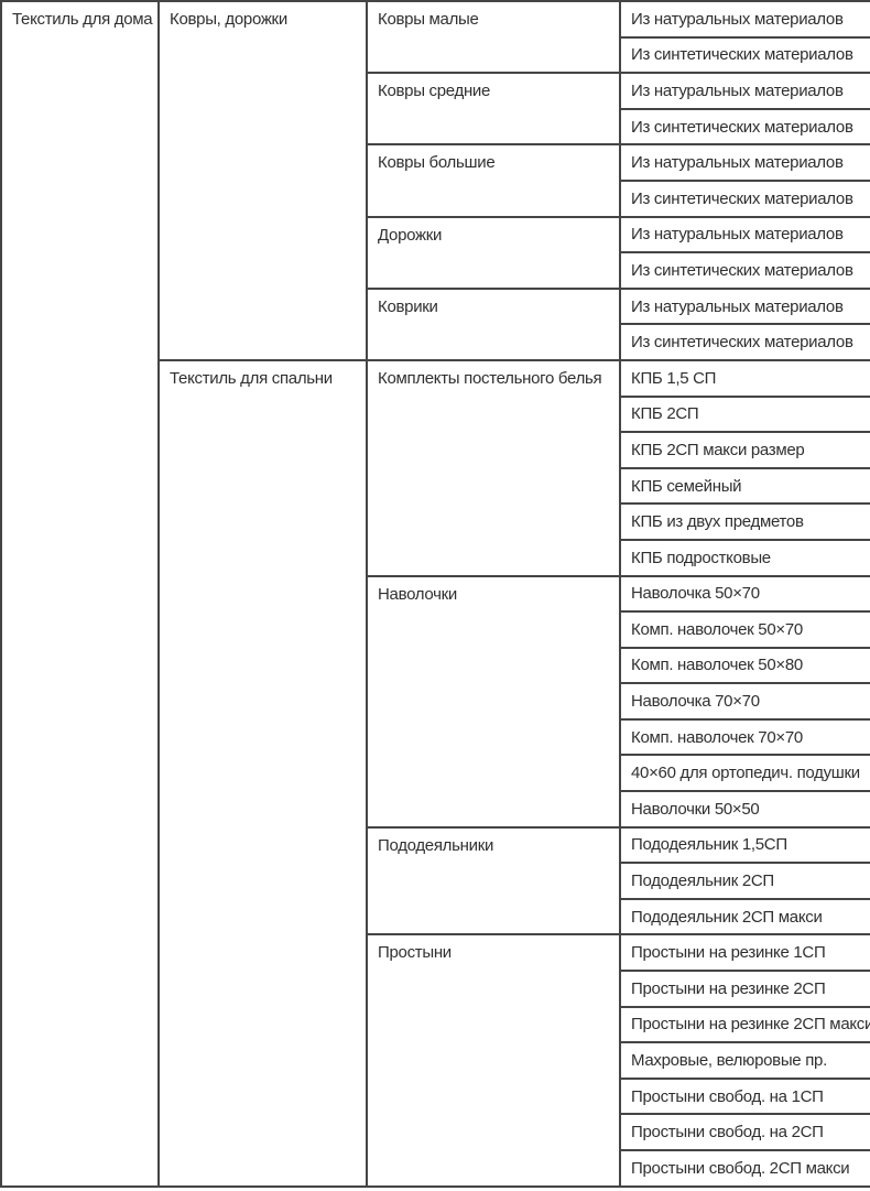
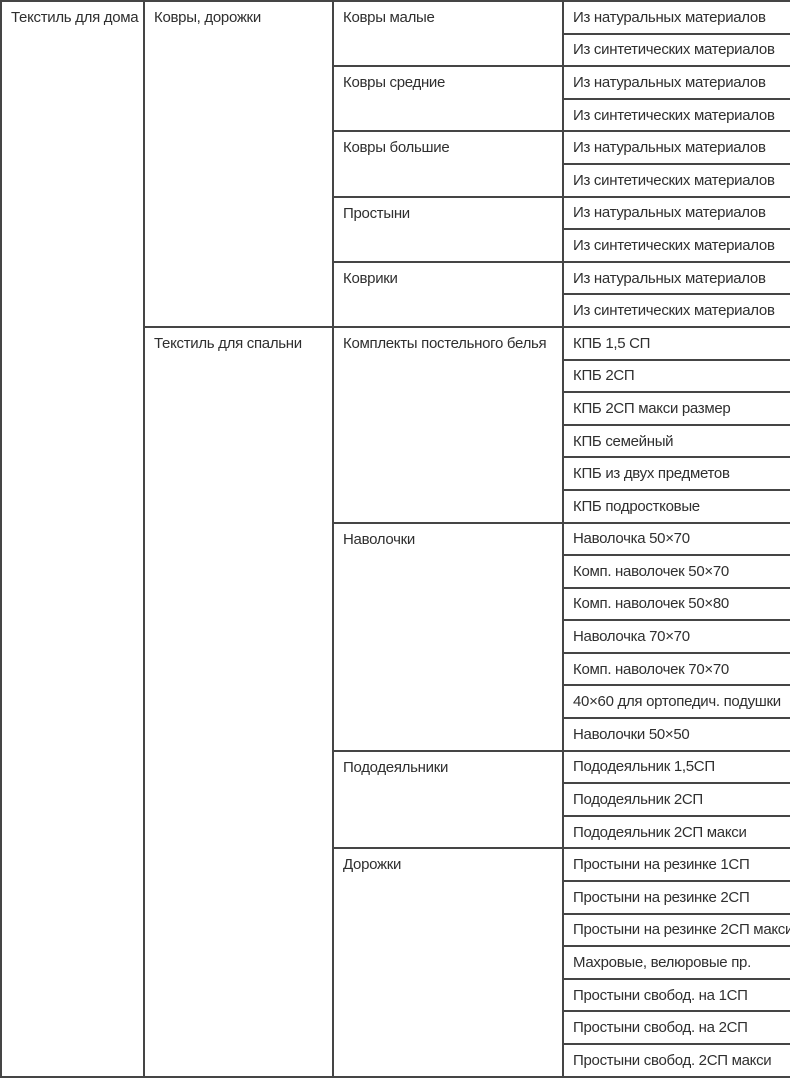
  Текстиль для дома	Ковры, дорожки	Ковры малые	Из натуральных материалов
  Из синтетических материалов
  Ковры средние	Из натуральных материалов
  Из синтетических материалов
  Ковры большие	Из натуральных материалов
  Из синтетических материалов
- Дорожки	Из натуральных материалов
+ Простыни	Из натуральных материалов
  Из синтетических материалов
  Коврики	Из натуральных материалов
  Из синтетических материалов
  Текстиль для спальни	Комплекты постельного белья	КПБ 1,5 СП
  КПБ 2СП
  КПБ 2СП макси размер
  КПБ семейный
  КПБ из двух предметов
  КПБ подростковые
  Наволочки	Наволочка 50×70
  Комп. наволочек 50×70
  Комп. наволочек 50×80
  Наволочка 70×70
  Комп. наволочек 70×70
  40×60 для ортопедич. подушки
  Наволочки 50×50
  Пододеяльники	Пододеяльник 1,5СП
  Пододеяльник 2СП
  Пододеяльник 2СП макси
- Простыни	Простыни на резинке 1СП
+ Дорожки	Простыни на резинке 1СП
  Простыни на резинке 2СП
  Простыни на резинке 2СП макси
  Махровые, велюровые пр.
  Простыни свобод. на 1СП
  Простыни свобод. на 2СП
  Простыни свобод. 2СП макси
